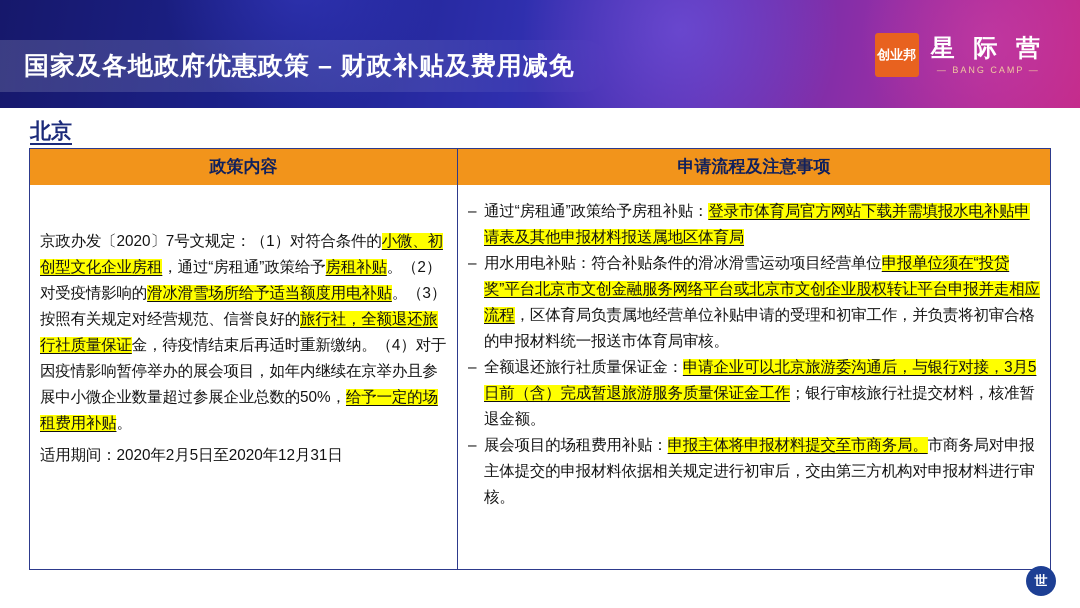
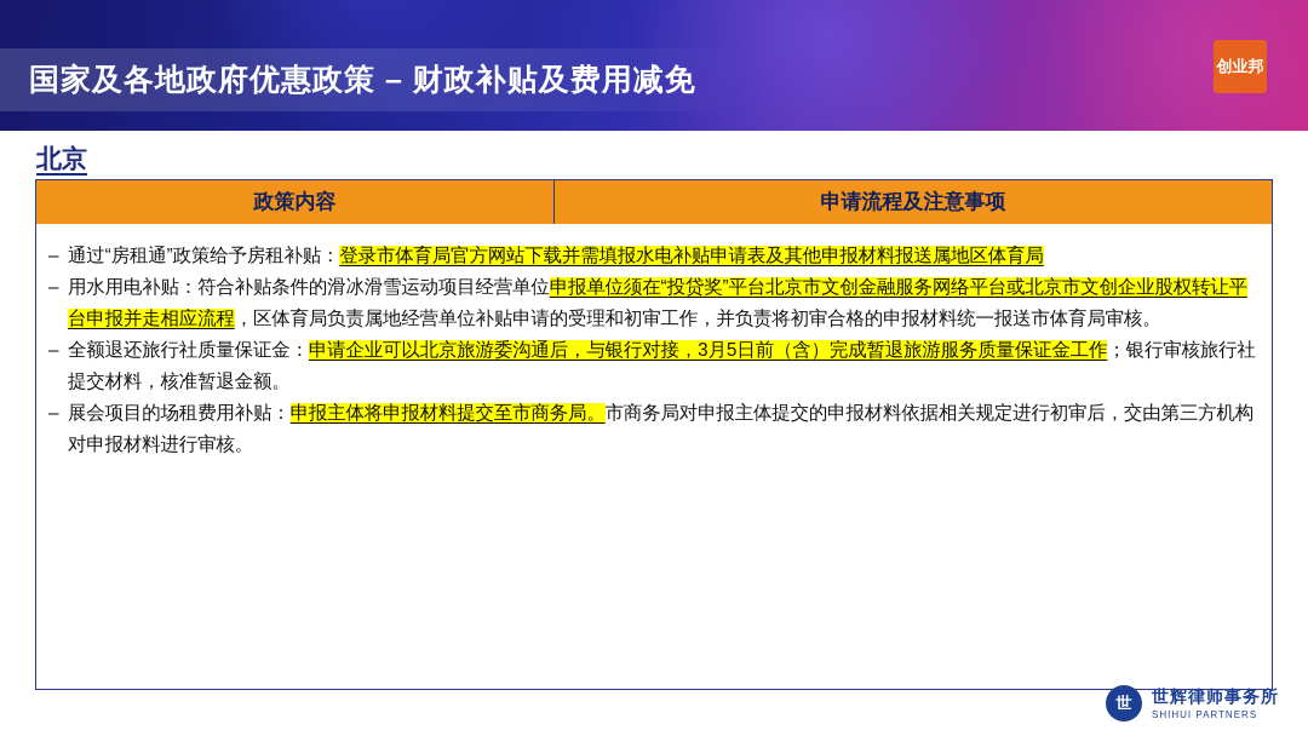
  国家及各地政府优惠政策 – 财政补贴及费用减免
  创业邦
- 星 际 营
- — BANG CAMP —
  北京
  政策内容
  申请流程及注意事项
- 京政办发〔2020〕7号文规定：（1）对符合条件的小微、初创型文化企业房租，通过“房租通”政策给予房租补贴。（2）对受疫情影响的滑冰滑雪场所给予适当额度用电补贴。（3）按照有关规定对经营规范、信誉良好的旅行社，全额退还旅行社质量保证金，待疫情结束后再适时重新缴纳。（4）对于因疫情影响暂停举办的展会项目，如年内继续在京举办且参展中小微企业数量超过参展企业总数的50%，给予一定的场租费用补贴。
- 适用期间：2020年2月5日至2020年12月31日
  –
  通过“房租通”政策给予房租补贴：登录市体育局官方网站下载并需填报水电补贴申请表及其他申报材料报送属地区体育局
  –
  用水用电补贴：符合补贴条件的滑冰滑雪运动项目经营单位申报单位须在“投贷奖”平台北京市文创金融服务网络平台或北京市文创企业股权转让平台申报并走相应流程，区体育局负责属地经营单位补贴申请的受理和初审工作，并负责将初审合格的申报材料统一报送市体育局审核。
  –
  全额退还旅行社质量保证金：申请企业可以北京旅游委沟通后，与银行对接，3月5日前（含）完成暂退旅游服务质量保证金工作；银行审核旅行社提交材料，核准暂退金额。
  –
  展会项目的场租费用补贴：申报主体将申报材料提交至市商务局。市商务局对申报主体提交的申报材料依据相关规定进行初审后，交由第三方机构对申报材料进行审核。
  世
+ 世辉律师事务所
+ SHIHUI PARTNERS
